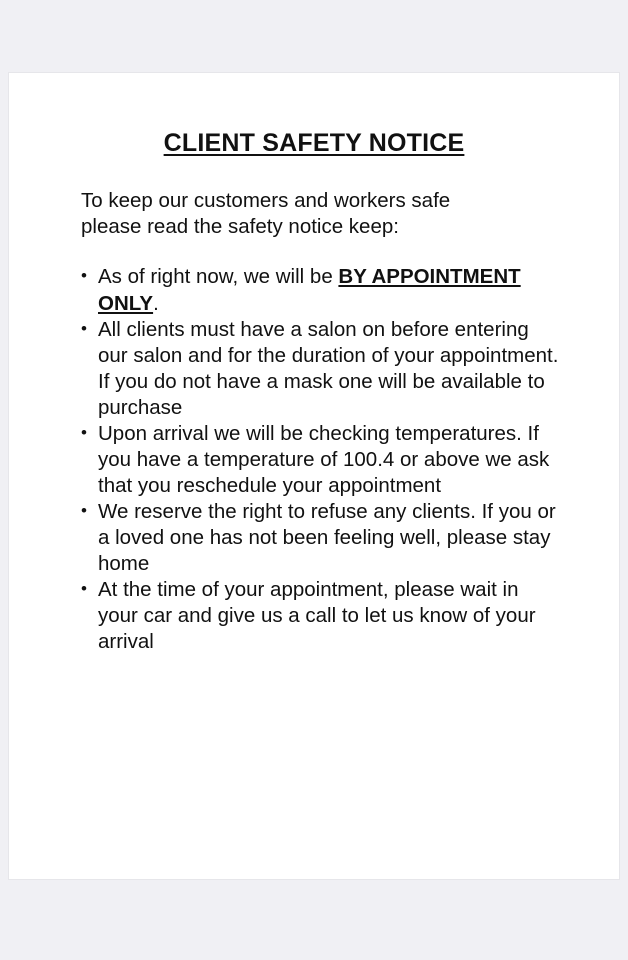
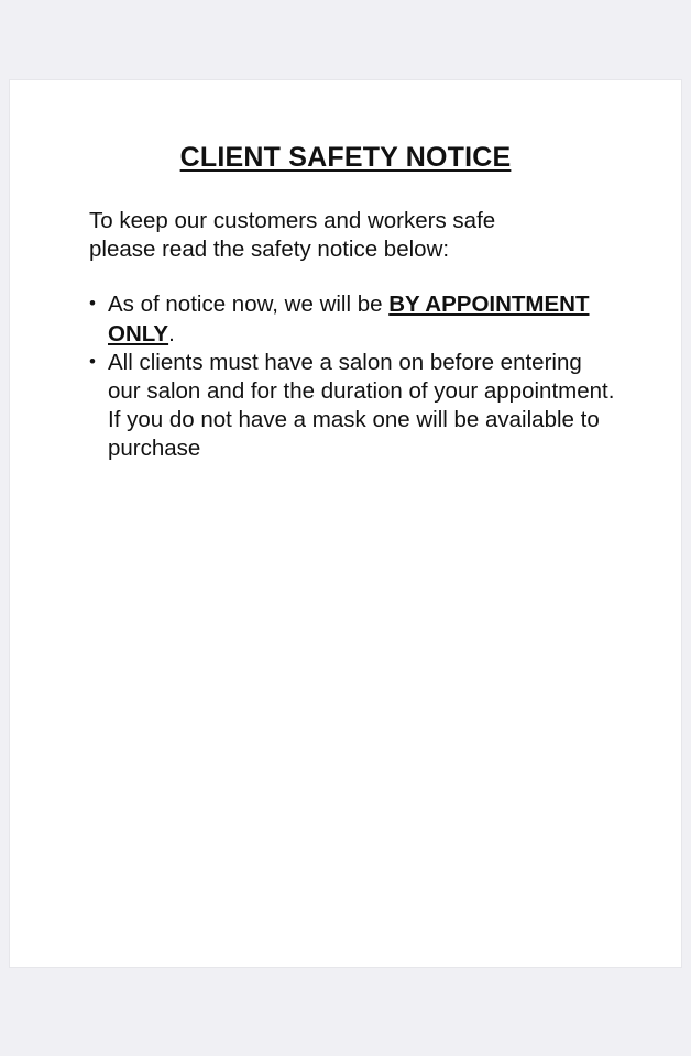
  CLIENT SAFETY NOTICE
- To keep our customers and workers safe please read the safety notice keep:
+ To keep our customers and workers safe please read the safety notice below:
- As of right now, we will be BY APPOINTMENT ONLY.
+ As of notice now, we will be BY APPOINTMENT ONLY.
  All clients must have a salon on before entering our salon and for the duration of your appointment. If you do not have a mask one will be available to purchase
- Upon arrival we will be checking temperatures. If you have a temperature of 100.4 or above we ask that you reschedule your appointment
- We reserve the right to refuse any clients. If you or a loved one has not been feeling well, please stay home
- At the time of your appointment, please wait in your car and give us a call to let us know of your arrival
